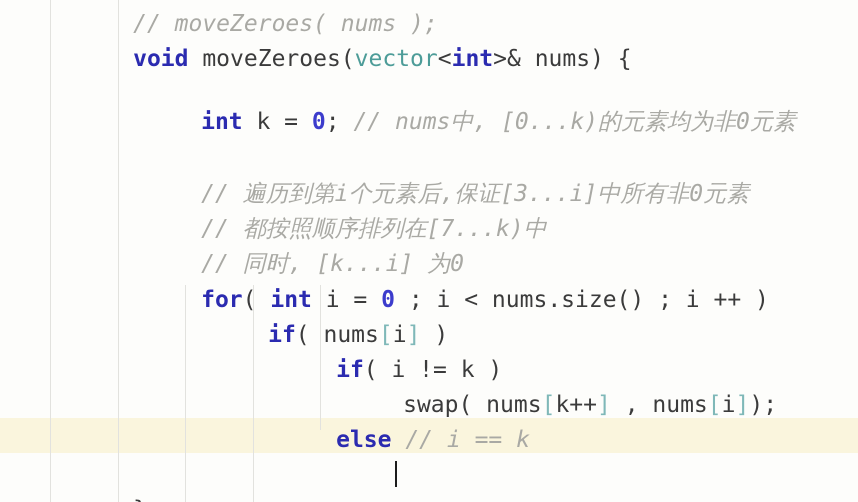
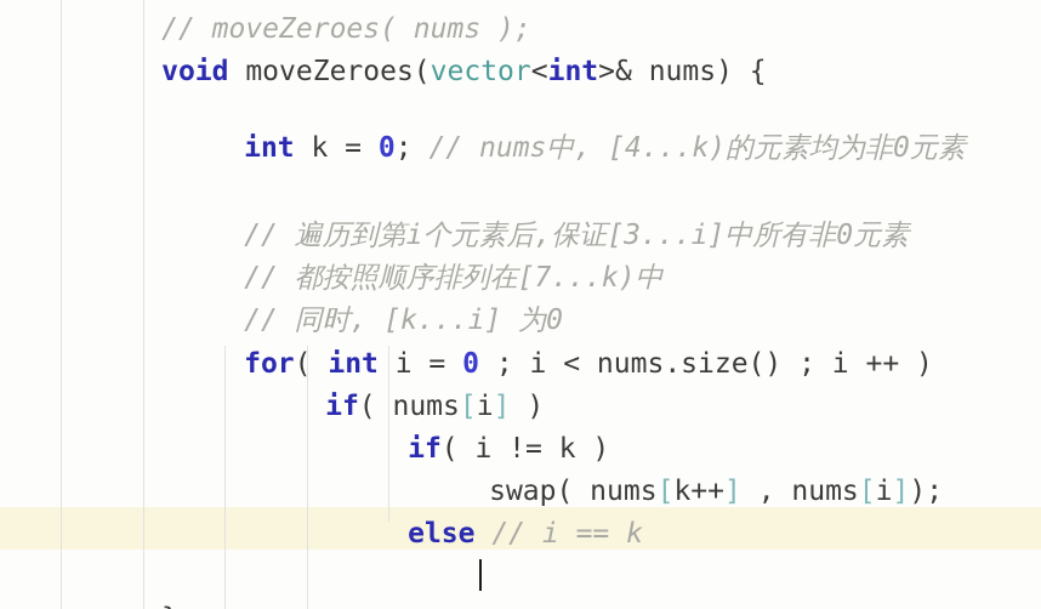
  // moveZeroes( nums );
  void moveZeroes(vector<int>& nums) {
- int k = 0; // nums中, [0...k)的元素均为非0元素
+ int k = 0; // nums中, [4...k)的元素均为非0元素
  // 遍历到第i个元素后,保证[3...i]中所有非0元素
  // 都按照顺序排列在[7...k)中
  // 同时, [k...i] 为0
  for( int i = 0 ; i < nums.size() ; i ++ )
  if( nums[i] )
  if( i != k )
  swap( nums[k++] , nums[i]);
  else // i == k
